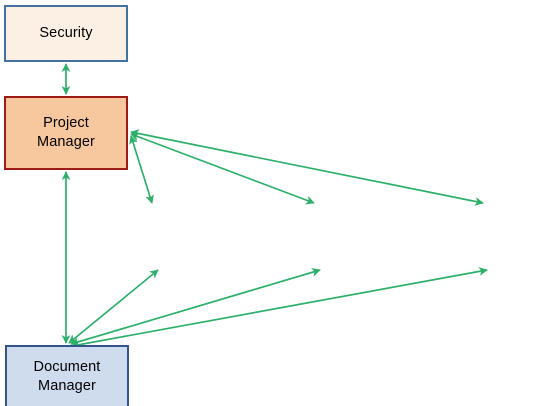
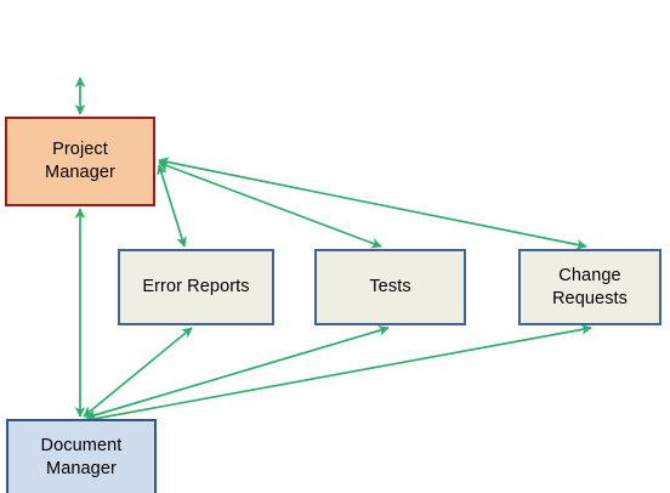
- Security
  Project
  Manager
+ Error Reports
+ Tests
+ Change
+ Requests
  Document
  Manager
